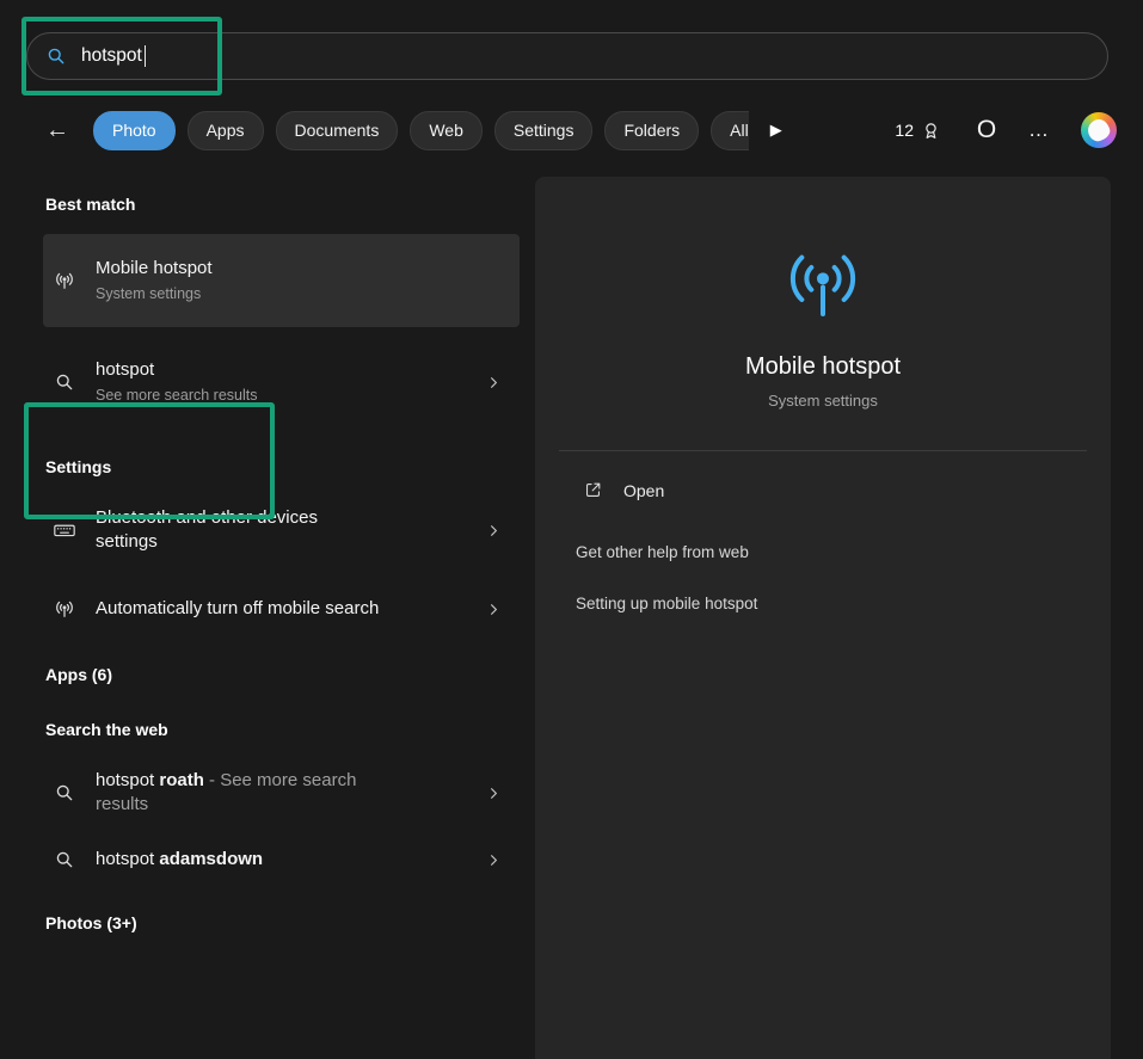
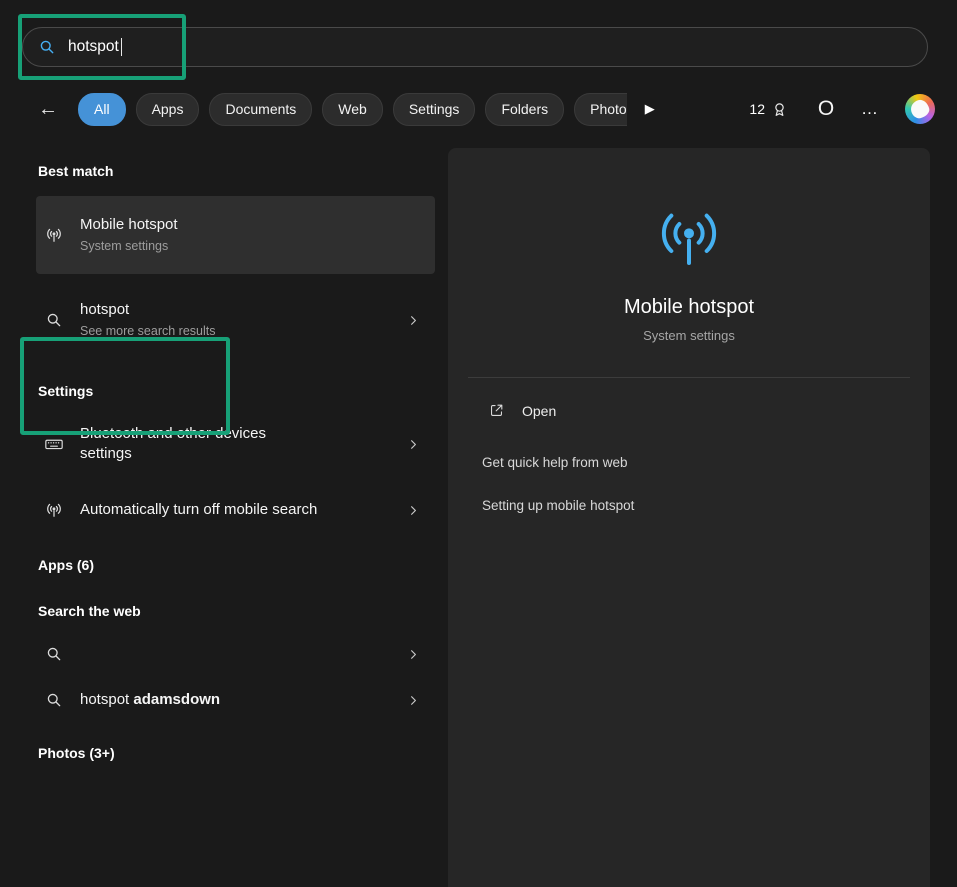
  hotspot
  ←
- Photo
+ All
  Apps
  Documents
  Web
  Settings
  Folders
- All
+ Photo
  ▶
  12
  O
  …
  Best match
  Mobile hotspot
  System settings
  hotspot
  See more search results
  Settings
  Bluetooth and other devices settings
  Automatically turn off mobile search
  Apps (6)
  Search the web
- hotspot roath - See more search results
  hotspot adamsdown
  Photos (3+)
  Mobile hotspot
  System settings
  Open
- Get other help from web
+ Get quick help from web
  Setting up mobile hotspot
